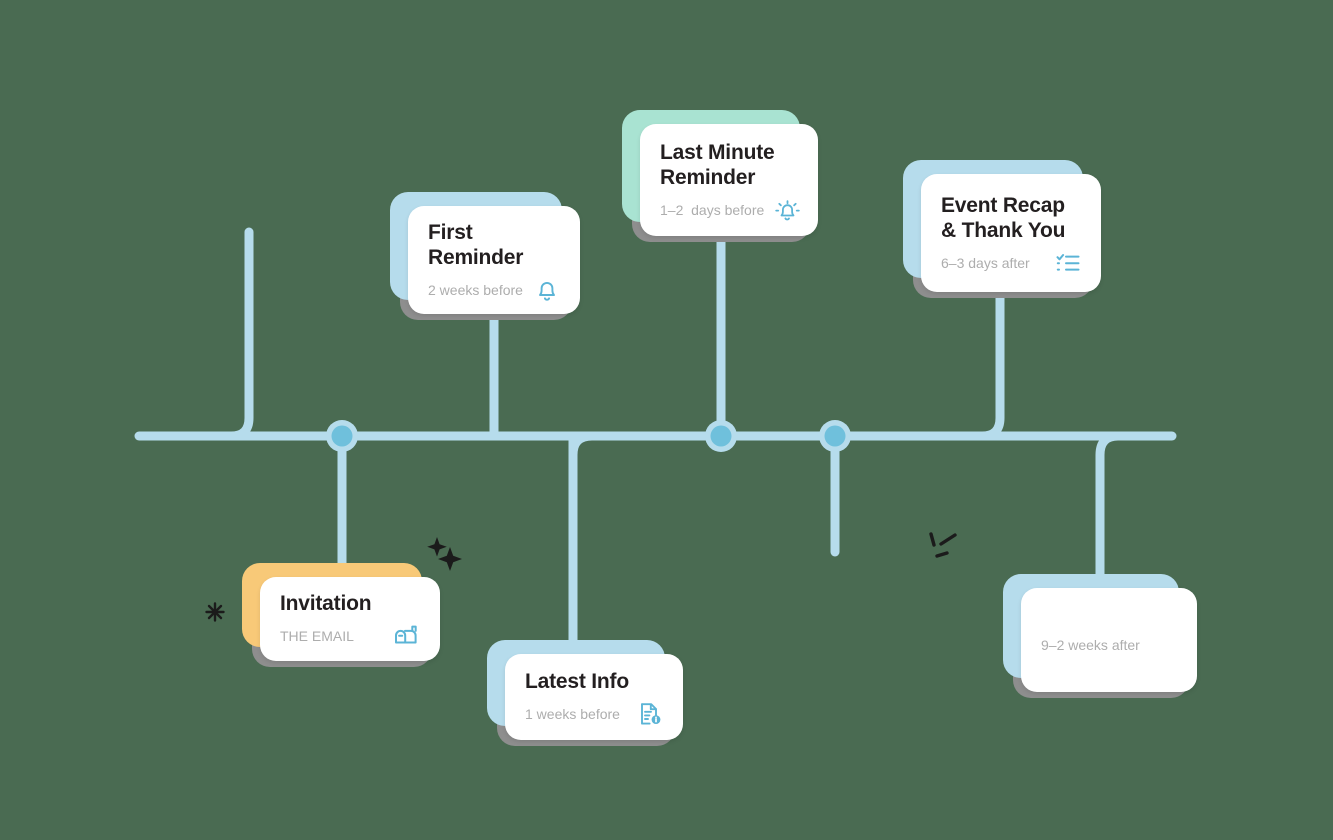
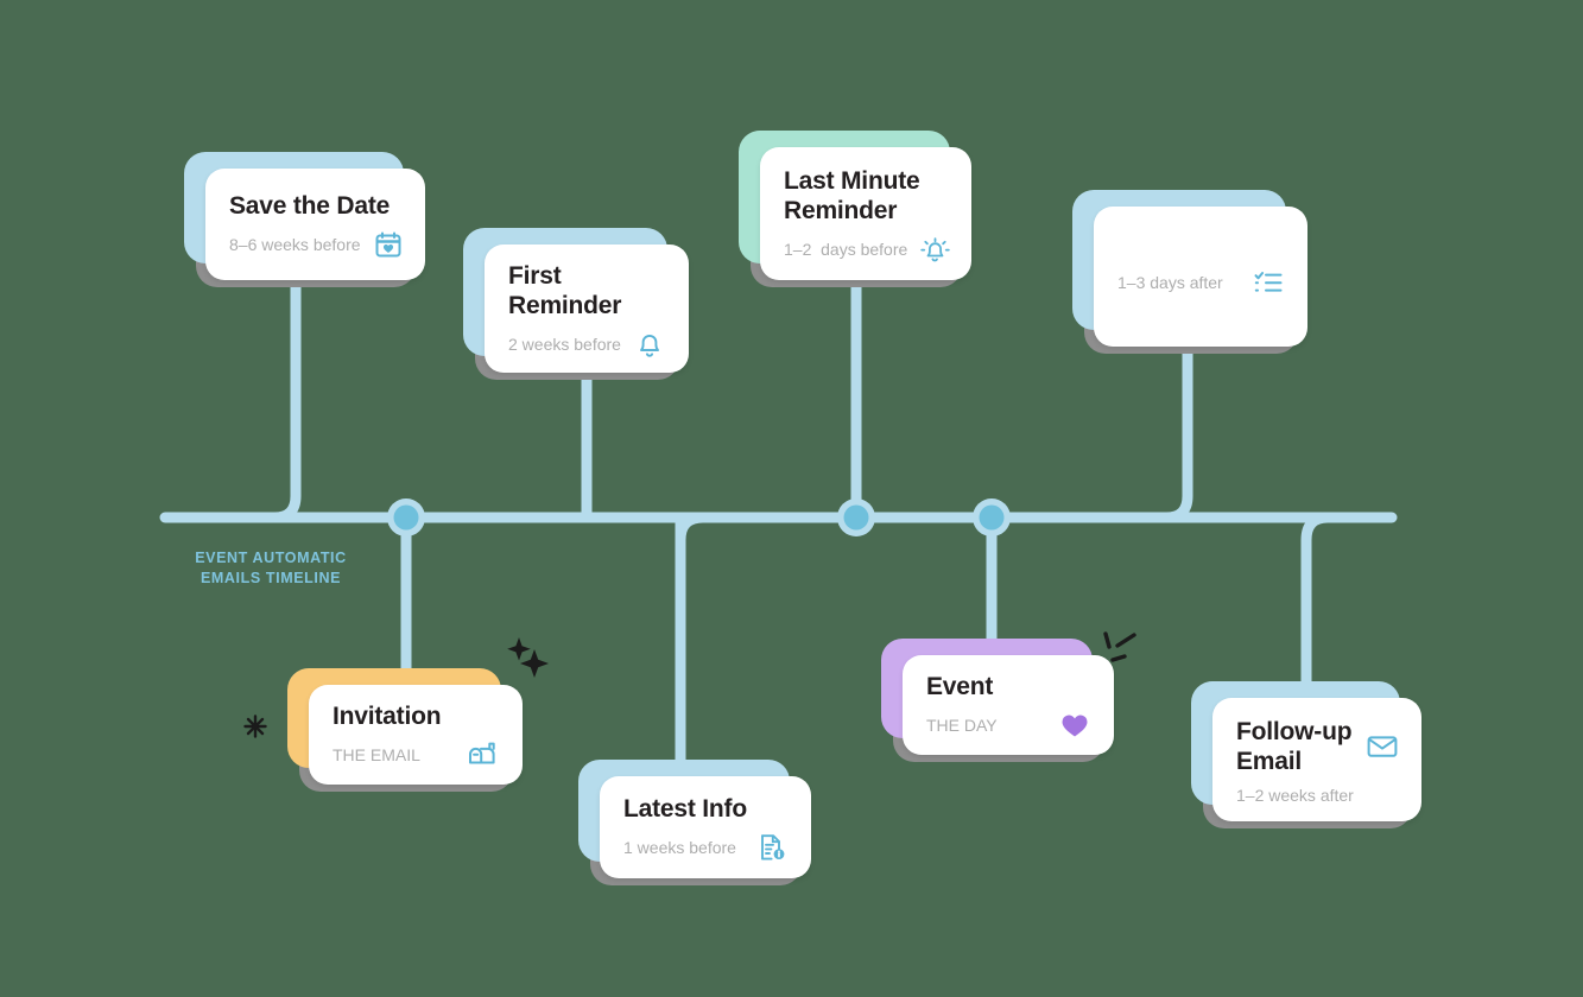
+ EVENT AUTOMATIC
+ EMAILS TIMELINE
+ Save the Date
+ 8–6 weeks before
  First
  Reminder
  2 weeks before
  Last Minute
  Reminder
  1–2 days before
- Event Recap
- & Thank You
- 6–3 days after
+ 1–3 days after
  Invitation
  THE EMAIL
  Latest Info
  1 weeks before
+ Event
+ THE DAY
+ Follow-up
+ Email
- 9–2 weeks after
+ 1–2 weeks after
